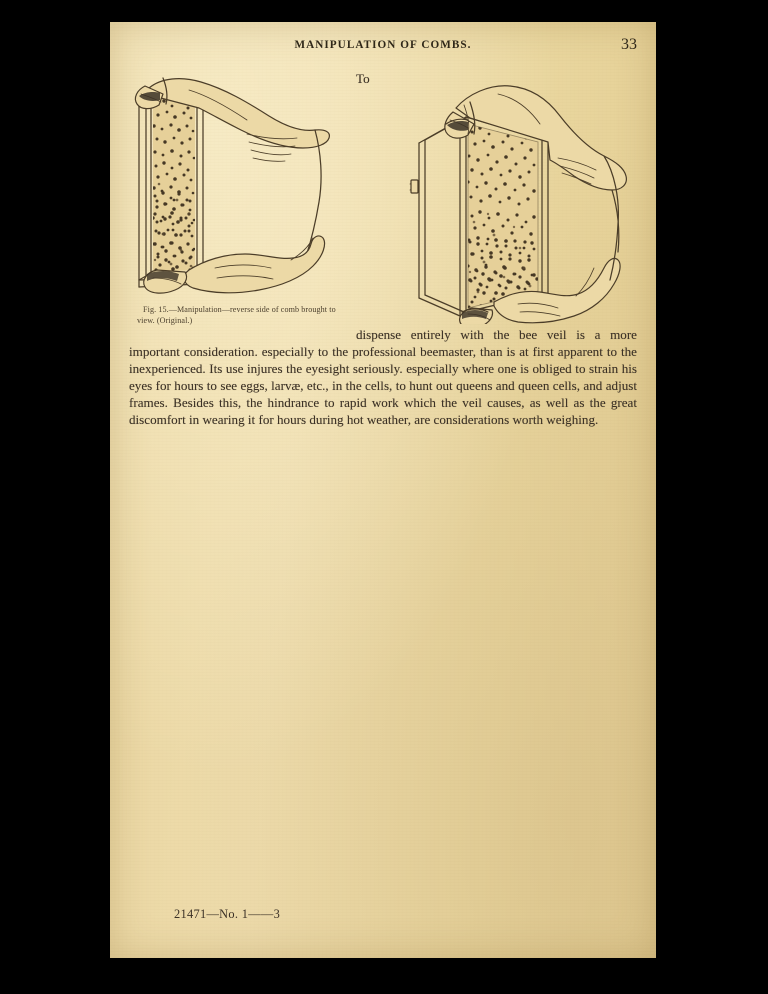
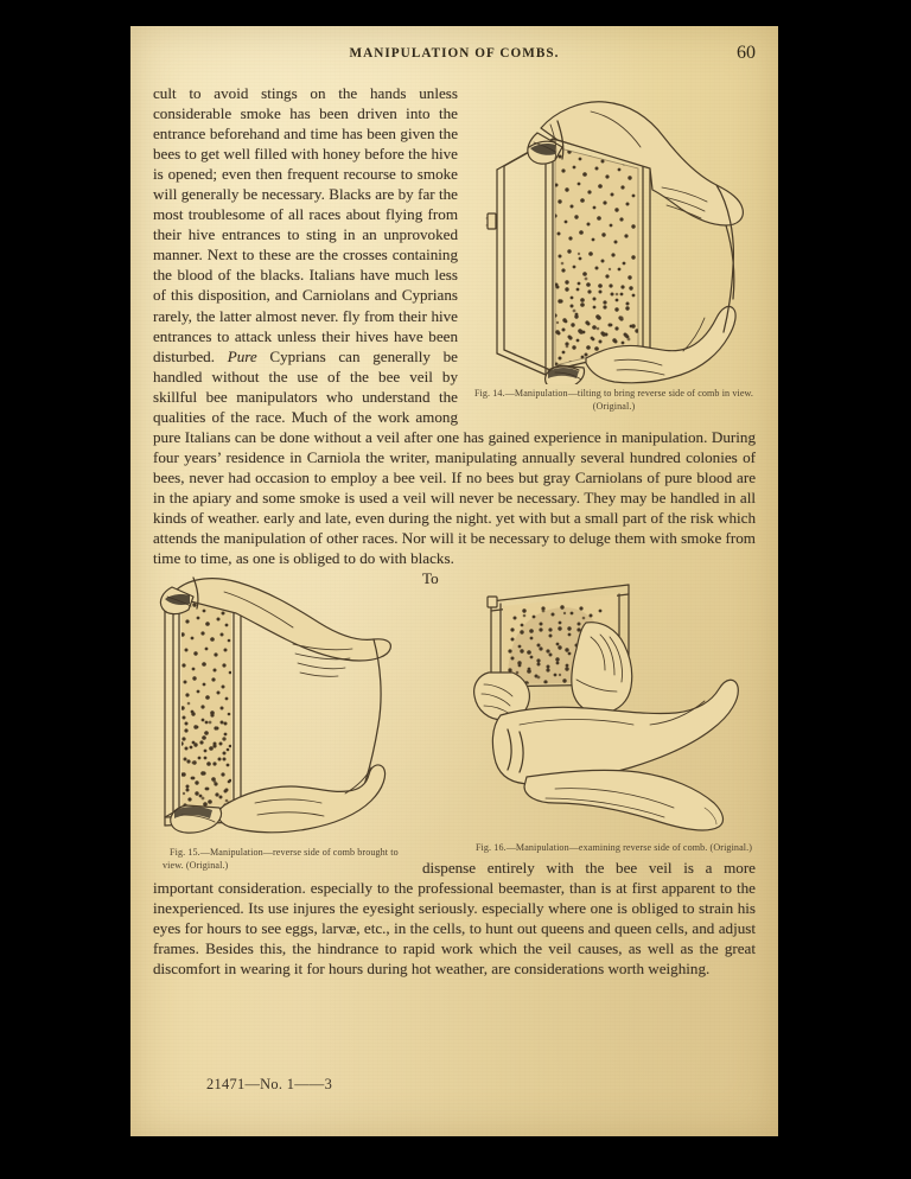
  MANIPULATION OF COMBS.
- 33
+ 60
+ Fig. 14.—Manipulation—tilting to bring reverse side of comb in view. (Original.)
+ cult to avoid stings on the hands unless considerable smoke has been driven into the entrance beforehand and time has been given the bees to get well filled with honey before the hive is opened; even then frequent recourse to smoke will generally be necessary. Blacks are by far the most troublesome of all races about flying from their hive entrances to sting in an unprovoked manner. Next to these are the crosses containing the blood of the blacks. Italians have much less of this disposition, and Carniolans and Cyprians rarely, the latter almost never. fly from their hive entrances to attack unless their hives have been disturbed. Pure Cyprians can generally be handled without the use of the bee veil by skillful bee manipulators who understand the qualities of the race. Much of the work among pure Italians can be done without a veil after one has gained experience in manipulation. During four years’ residence in Carniola the writer, manipulating annually several hundred colonies of bees, never had occasion to employ a bee veil. If no bees but gray Carniolans of pure blood are in the apiary and some smoke is used a veil will never be necessary. They may be handled in all kinds of weather. early and late, even during the night. yet with but a small part of the risk which attends the manipulation of other races. Nor will it be necessary to deluge them with smoke from time to time, as one is obliged to do with blacks.
  Fig. 15.—Manipulation—reverse side of comb brought to view. (Original.)
+ Fig. 16.—Manipulation—examining reverse side of comb. (Original.)
  To dispense entirely with the bee veil is a more important consideration. especially to the professional beemaster, than is at first apparent to the inexperienced. Its use injures the eyesight seriously. especially where one is obliged to strain his eyes for hours to see eggs, larvæ, etc., in the cells, to hunt out queens and queen cells, and adjust frames. Besides this, the hindrance to rapid work which the veil causes, as well as the great discomfort in wearing it for hours during hot weather, are considerations worth weighing.
  21471—No. 1——3
